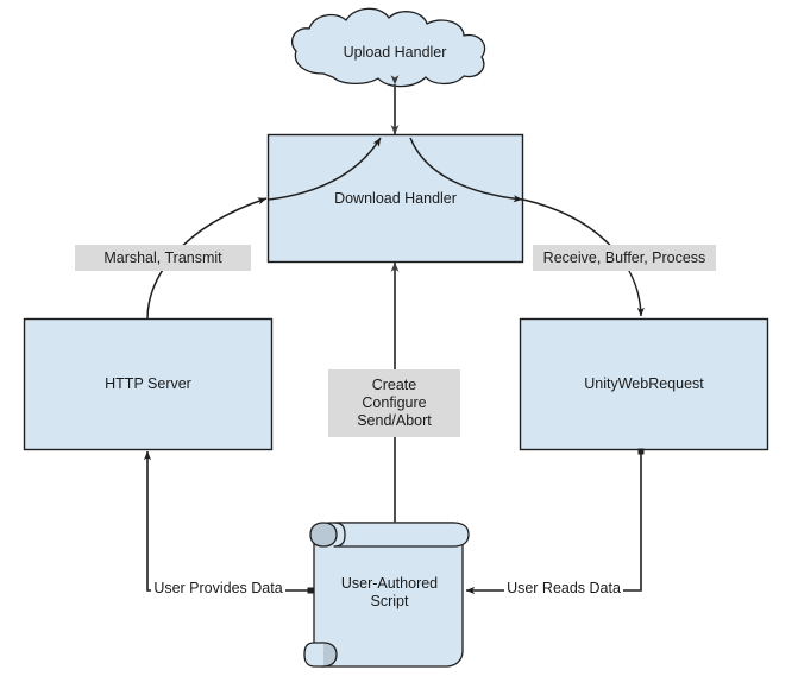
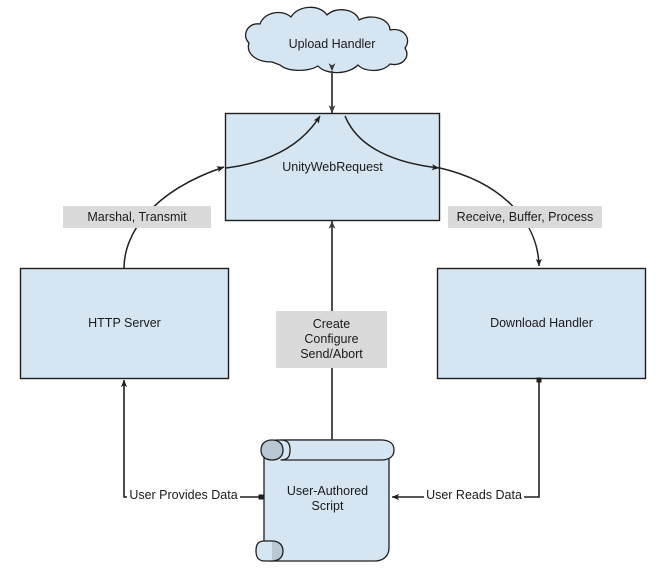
  Upload Handler
- Download Handler
+ UnityWebRequest
  HTTP Server
- UnityWebRequest
+ Download Handler
  User-Authored
  Script
  Marshal, Transmit
  Receive, Buffer, Process
  Create
  Configure
  Send/Abort
  User Provides Data
  User Reads Data
